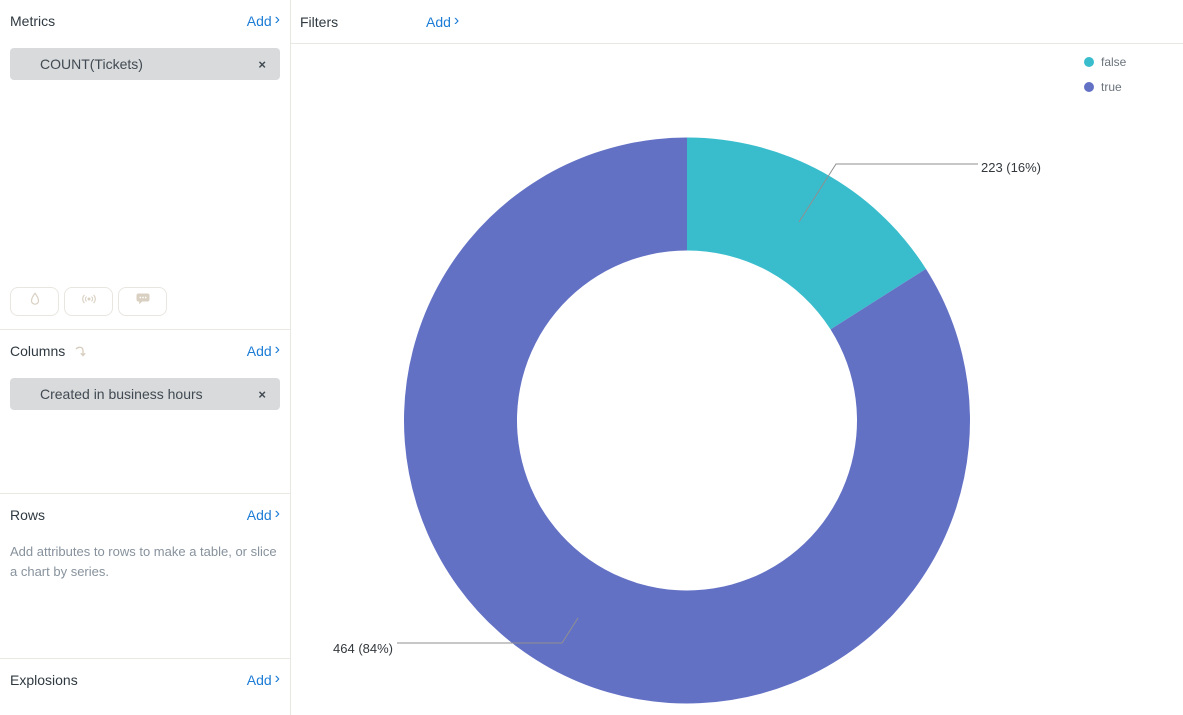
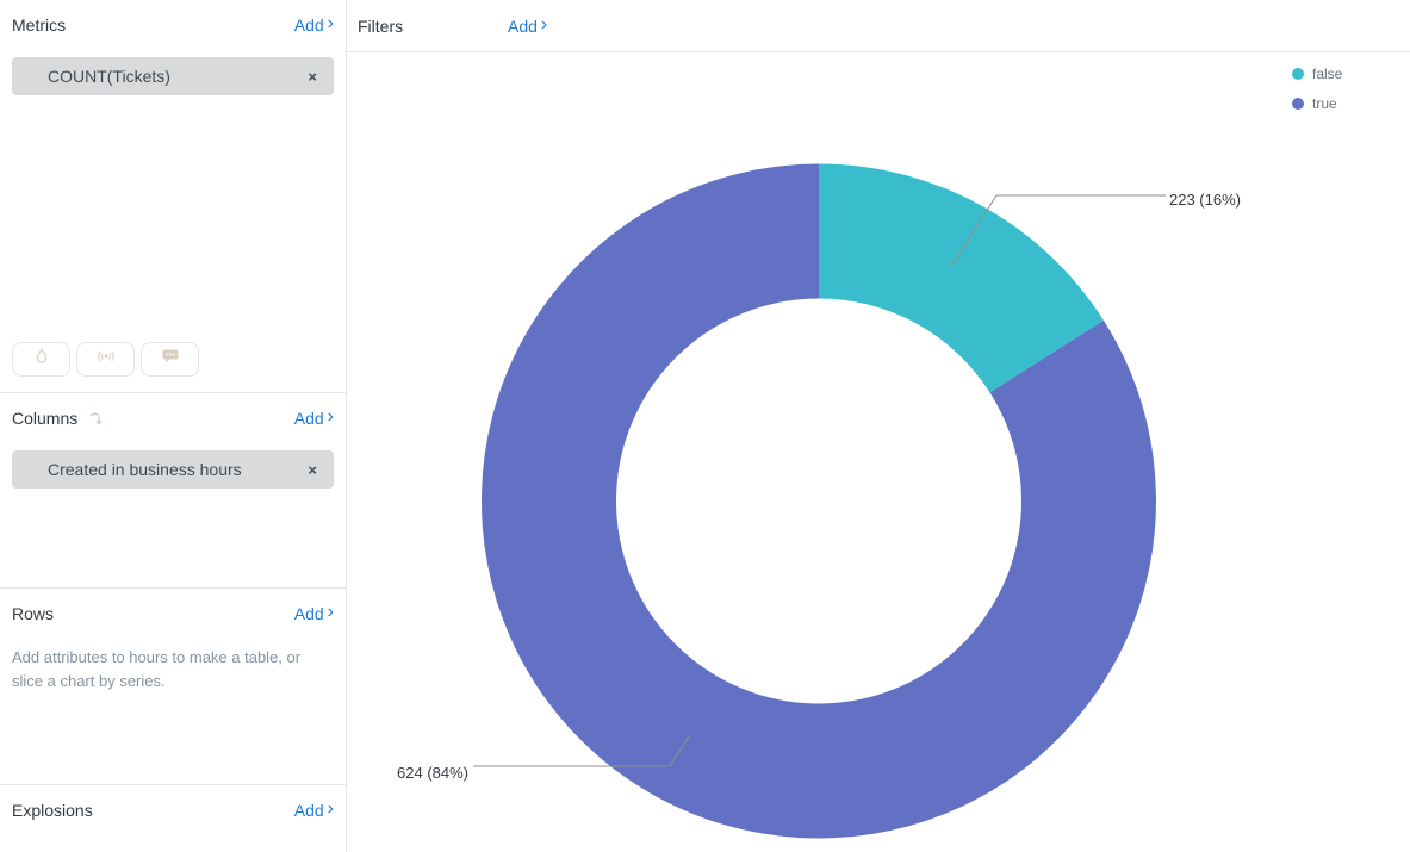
  Metrics
  Add
  ›
  COUNT(Tickets)
  ×
  Columns
  Add
  ›
  Created in business hours
  ×
  Rows
  Add
  ›
- Add attributes to rows to make a table, or slice a chart by series.
+ Add attributes to hours to make a table, or slice a chart by series.
  Explosions
  Add
  ›
  Filters
  Add
  ›
  223 (16%)
- 464 (84%)
+ 624 (84%)
  false
  true
